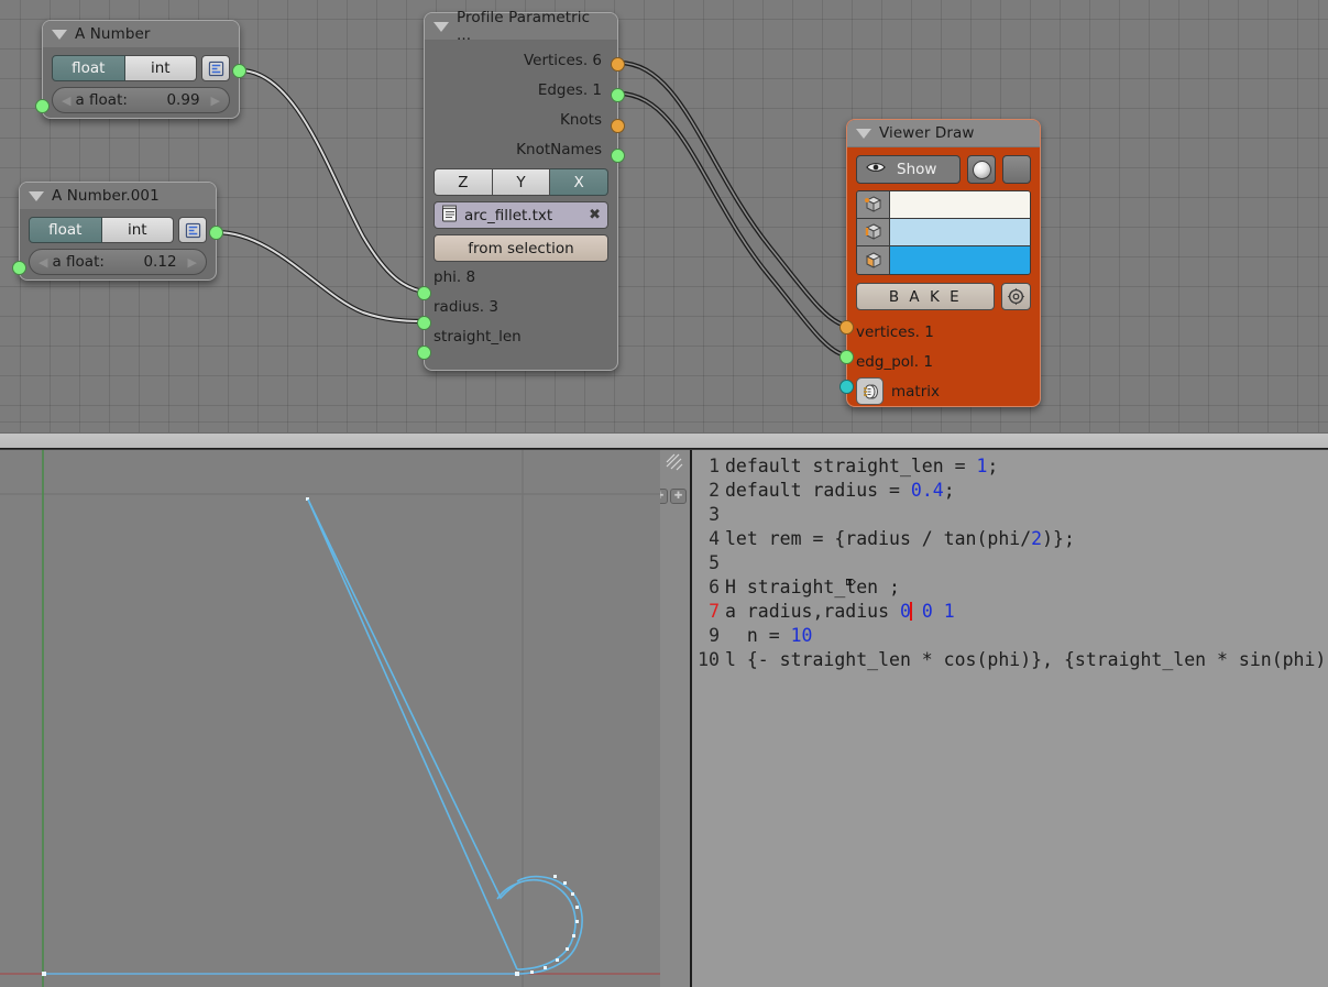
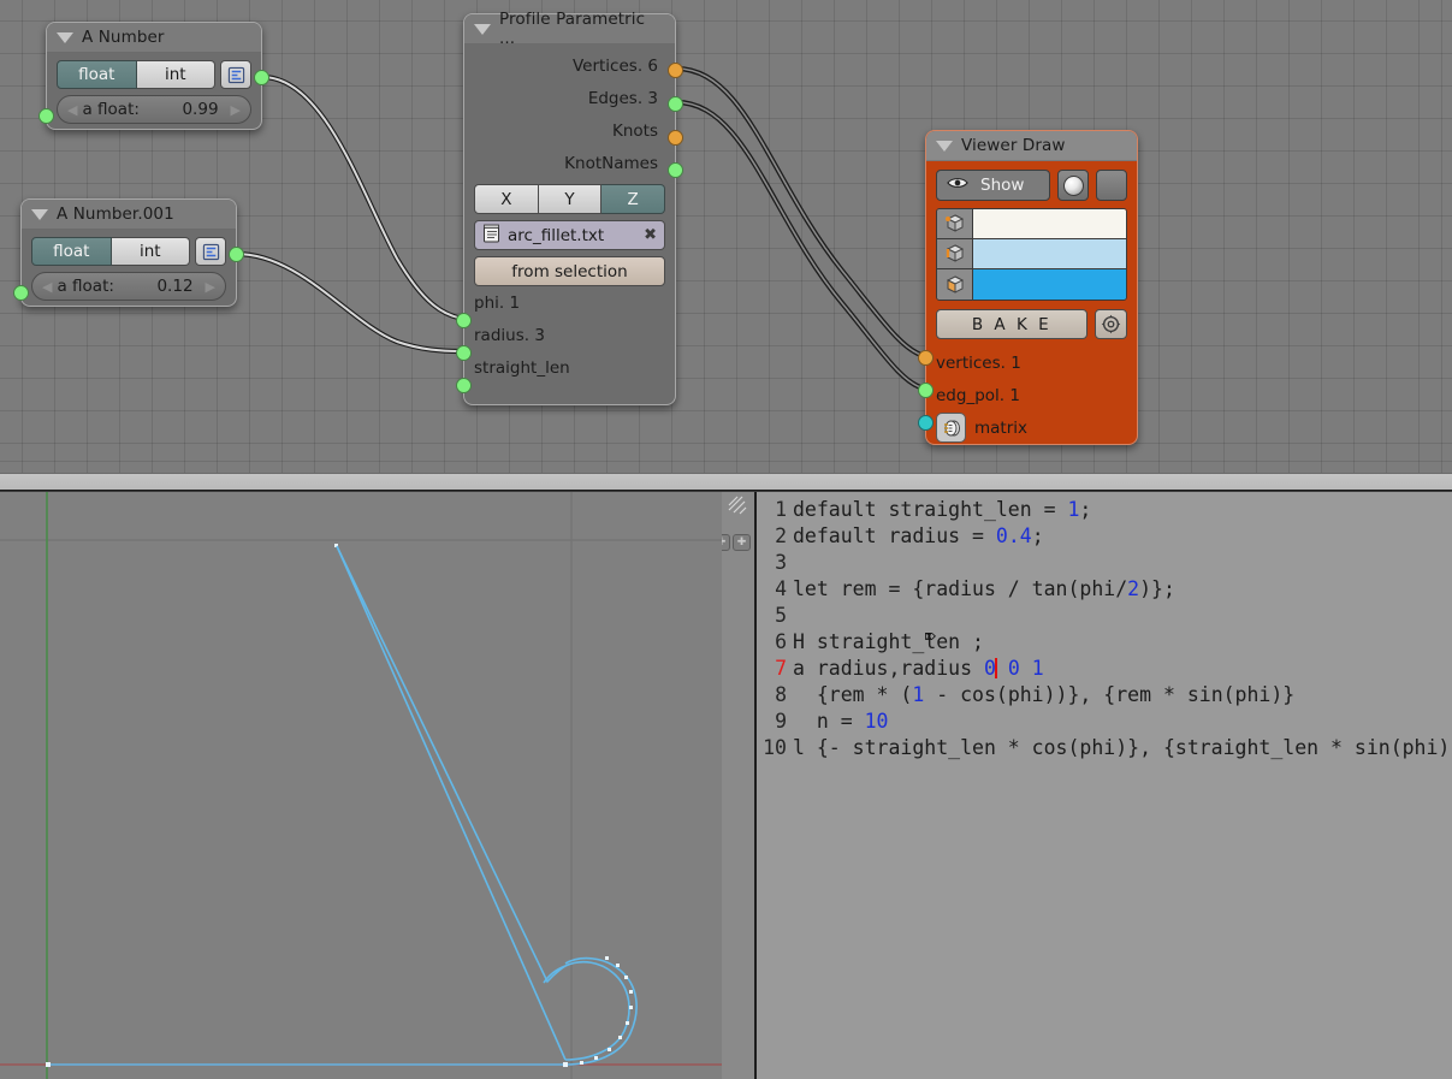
  A Number
  float
  int
  ◀
  a float:
  0.99
  ▶
  A Number.001
  float
  int
  ◀
  a float:
  0.12
  ▶
  Profile Parametric ...
  Vertices. 6
- Edges. 1
+ Edges. 3
  Knots
  KnotNames
- Z
+ X
  Y
- X
+ Z
  arc_fillet.txt
  ✖
  from selection
- phi. 8
+ phi. 1
  radius. 3
  straight_len
  Viewer Draw
  Show
  B A K E
  vertices. 1
  edg_pol. 1
  matrix
  ✚
  ✚
  1
  default straight_len = 1;
  2
  default radius = 0.4;
  3
  4
  let rem = {radius / tan(phi/2)};
  5
  6
  H straight_len ;
  ⌦
  7
  a radius,radius 0 0 1
+ 8
+ {rem * (1 - cos(phi))}, {rem * sin(phi)}
  9
  n = 10
  10
  l {- straight_len * cos(phi)}, {straight_len * sin(phi)
